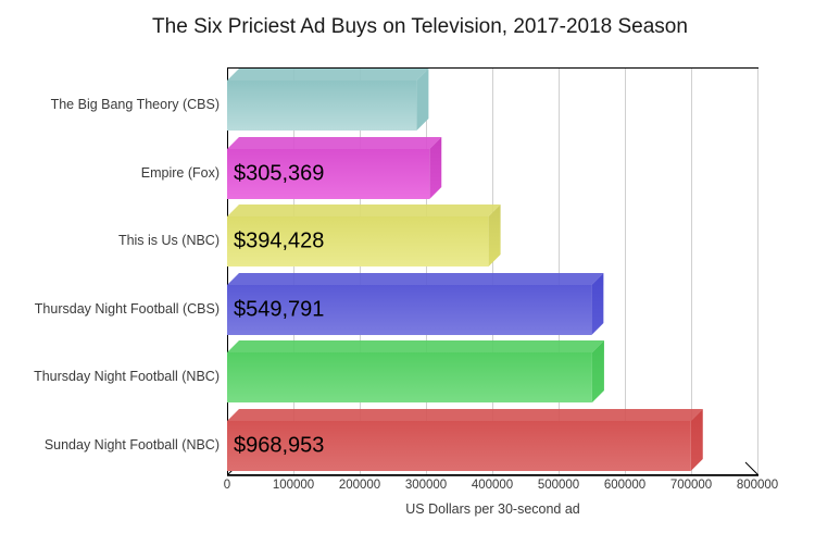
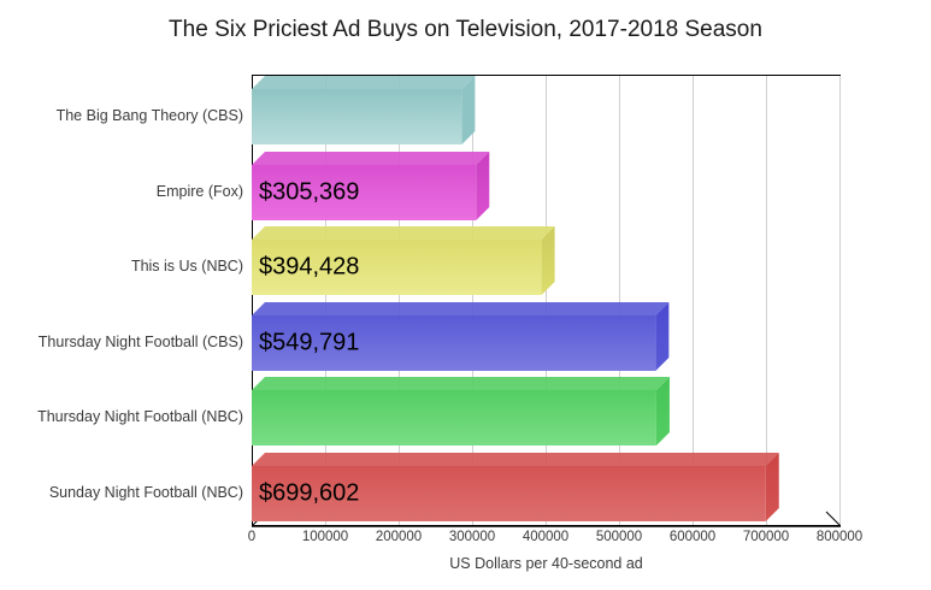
  The Six Priciest Ad Buys on Television, 2017-2018 Season
  The Big Bang Theory (CBS)
  Empire (Fox)
  $305,369
  This is Us (NBC)
  $394,428
  Thursday Night Football (CBS)
  $549,791
  Thursday Night Football (NBC)
  Sunday Night Football (NBC)
- $968,953
+ $699,602
  0
  100000
  200000
  300000
  400000
  500000
  600000
  700000
  800000
- US Dollars per 30-second ad
+ US Dollars per 40-second ad
